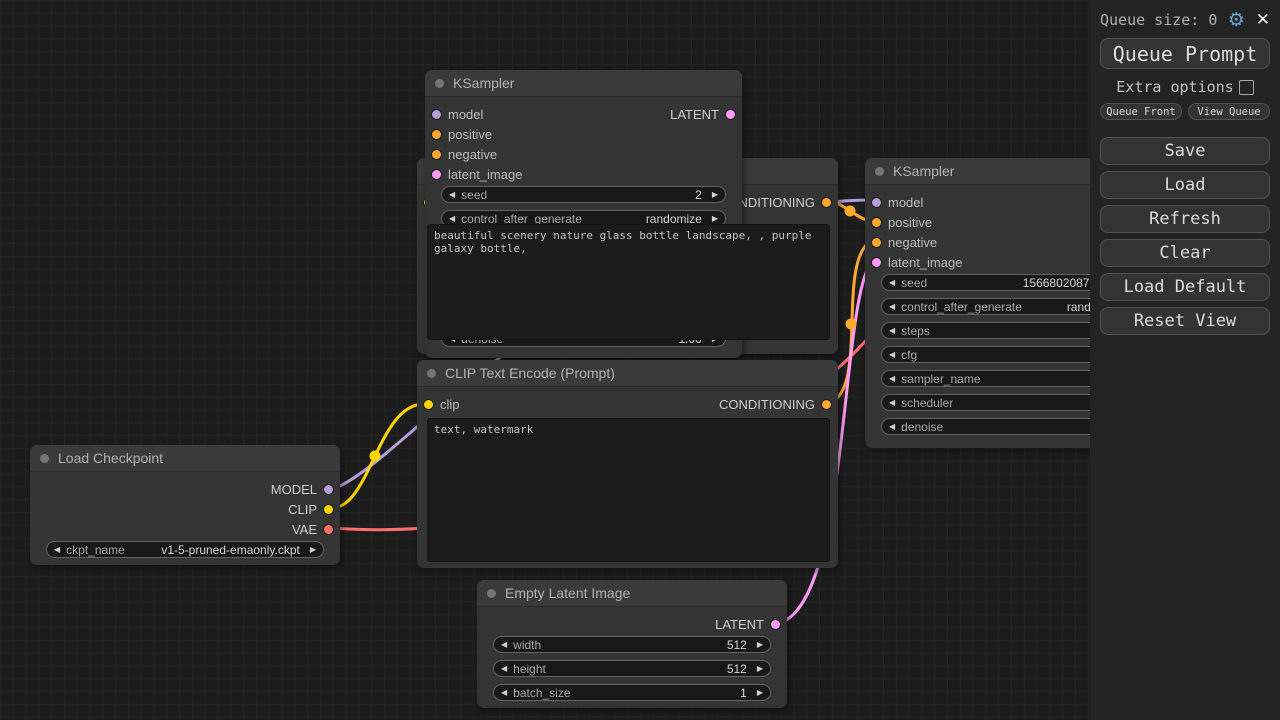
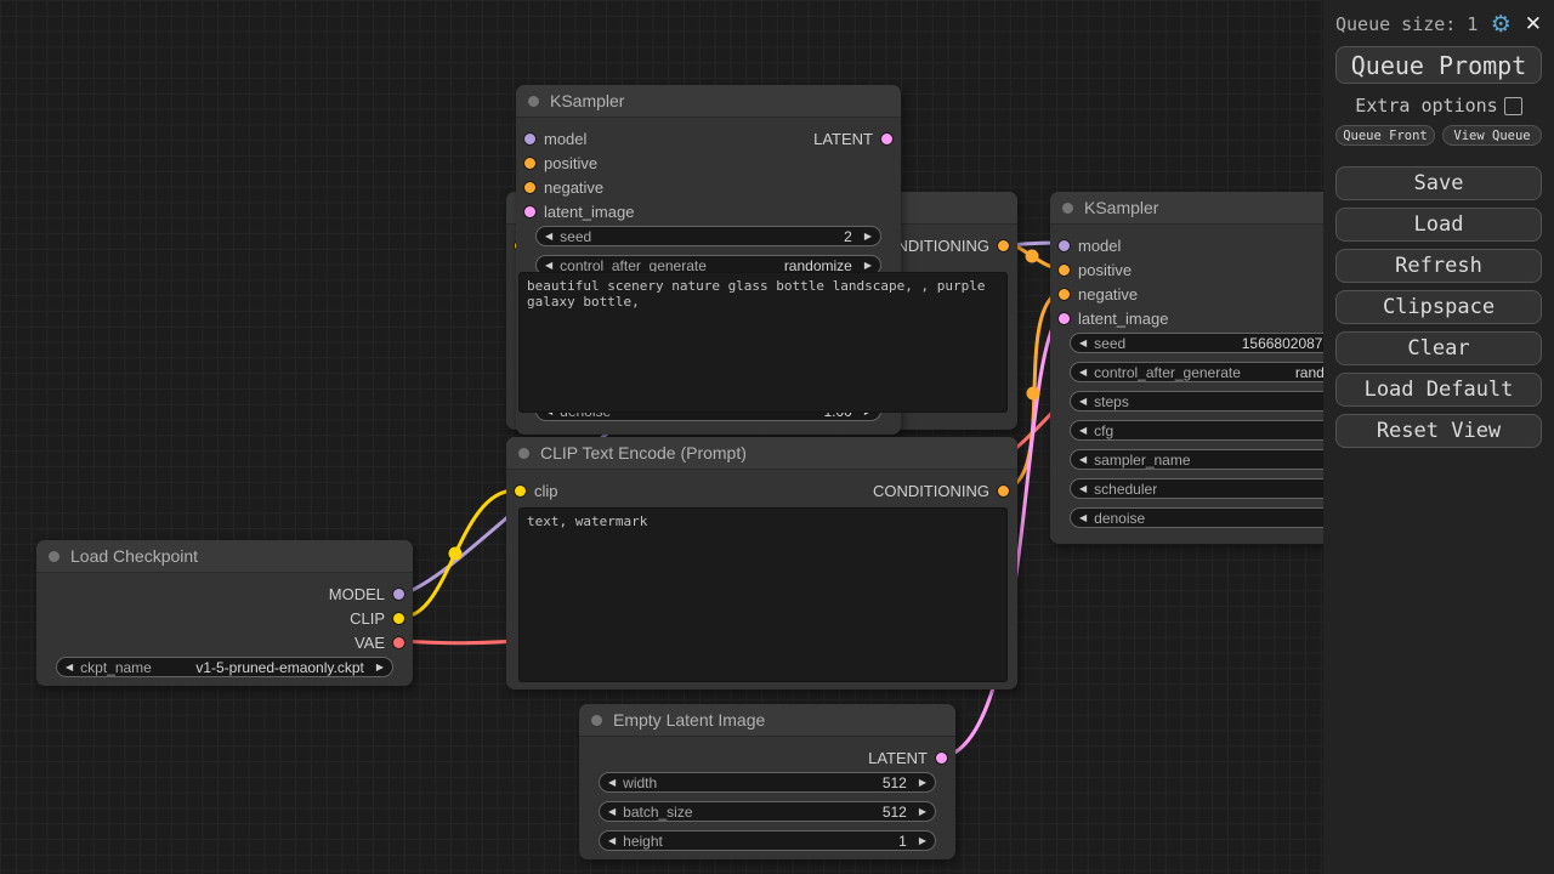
  NDITIONING
  KSampler
  model
  positive
  negative
  latent_image
  LATENT
  ◀
  seed
  2
  ▶
  ◀
  control_after_generate
  randomize
  ▶
  CLIP Text Encode (Prompt)
  clip
  CONDITIONING
  Load Checkpoint
  MODEL
  CLIP
  VAE
  ◀
  ckpt_name
  v1-5-pruned-emaonly.ckpt
  ▶
  Empty Latent Image
  LATENT
  ◀
  width
  512
  ▶
  ◀
- height
+ batch_size
  512
  ▶
  ◀
- batch_size
+ height
  1
  ▶
  KSampler
  model
  positive
  negative
  latent_image
  ◀
  seed
  ◀
  control_after_generate
  ◀
  steps
  ◀
  cfg
  ◀
  sampler_name
  ◀
  scheduler
  ◀
  denoise
  beautiful scenery nature glass bottle landscape, , purple galaxy bottle,
  text, watermark
- Queue size: 0
+ Queue size: 1
  ⚙
  ✕
  Queue Prompt
  Extra options
  Queue Front
  View Queue
  Save
  Load
  Refresh
+ Clipspace
  Clear
  Load Default
  Reset View
